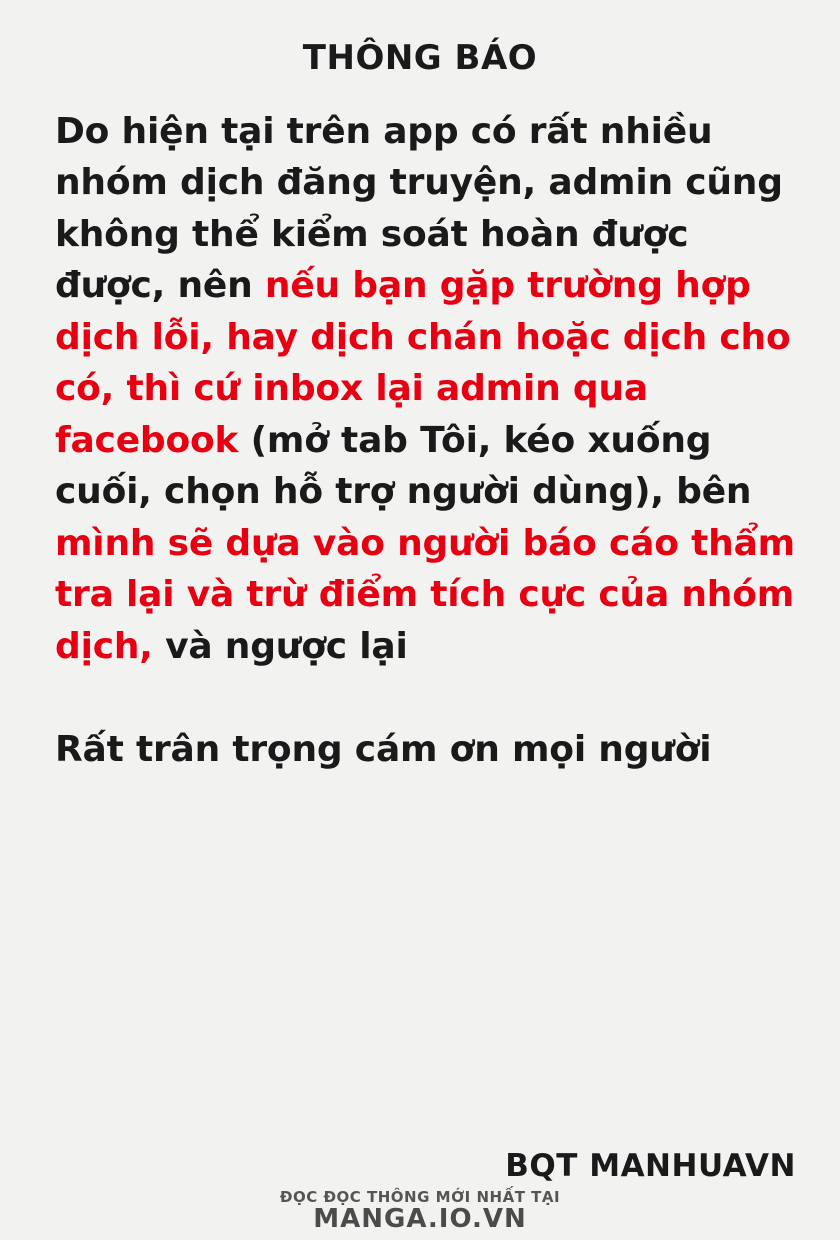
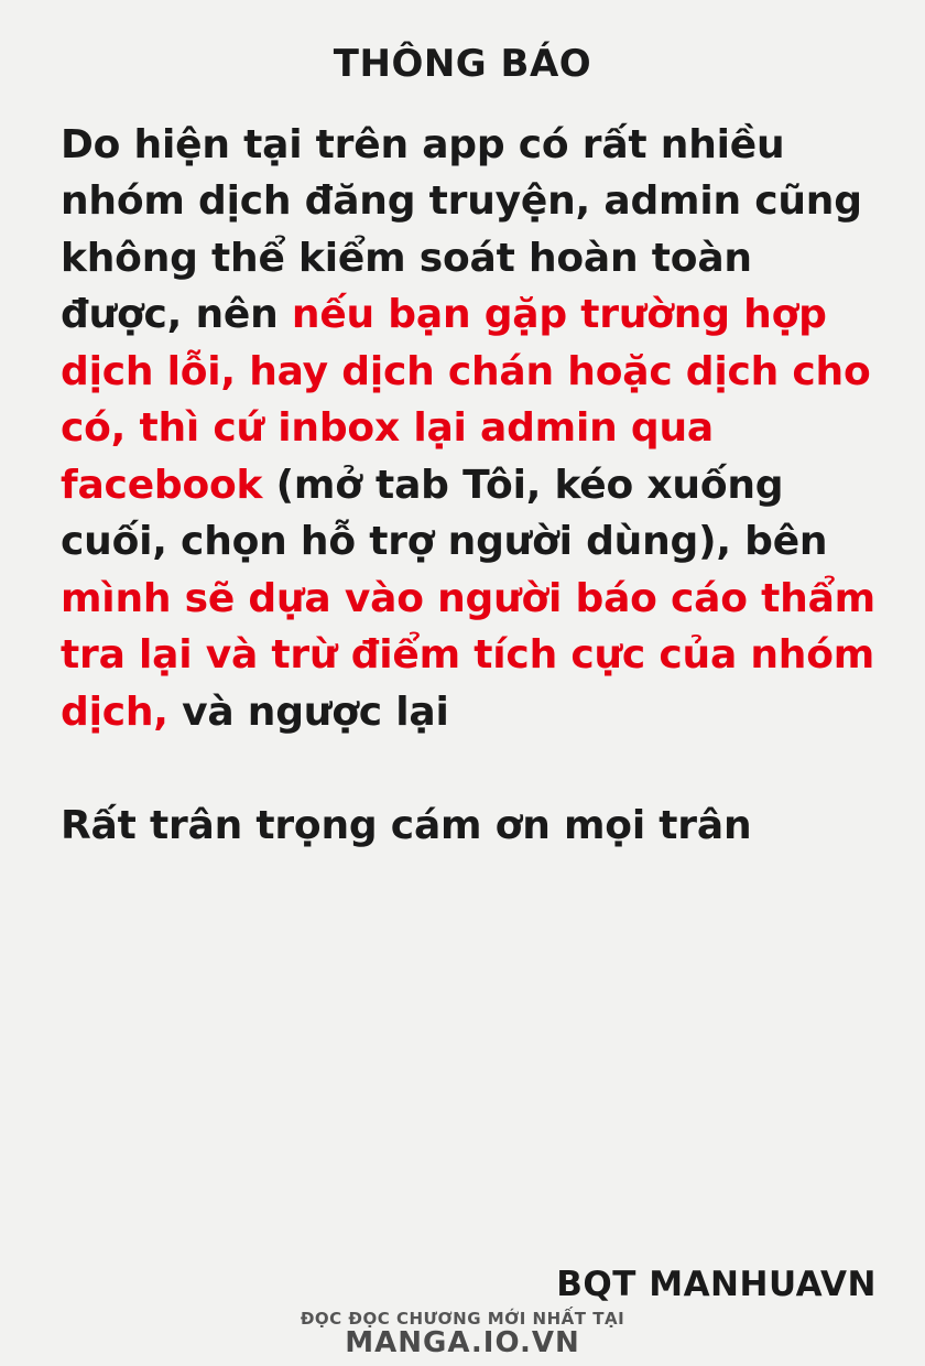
  THÔNG BÁO
- Do hiện tại trên app có rất nhiều nhóm dịch đăng truyện, admin cũng không thể kiểm soát hoàn được được, nên nếu bạn gặp trường hợp dịch lỗi, hay dịch chán hoặc dịch cho có, thì cứ inbox lại admin qua facebook (mở tab Tôi, kéo xuống cuối, chọn hỗ trợ người dùng), bên mình sẽ dựa vào người báo cáo thẩm tra lại và trừ điểm tích cực của nhóm dịch, và ngược lại
+ Do hiện tại trên app có rất nhiều nhóm dịch đăng truyện, admin cũng không thể kiểm soát hoàn toàn được, nên nếu bạn gặp trường hợp dịch lỗi, hay dịch chán hoặc dịch cho có, thì cứ inbox lại admin qua facebook (mở tab Tôi, kéo xuống cuối, chọn hỗ trợ người dùng), bên mình sẽ dựa vào người báo cáo thẩm tra lại và trừ điểm tích cực của nhóm dịch, và ngược lại
- Rất trân trọng cám ơn mọi người
+ Rất trân trọng cám ơn mọi trân
  BQT MANHUAVN
- ĐỌC ĐỌC THÔNG MỚI NHẤT TẠI
+ ĐỌC ĐỌC CHƯƠNG MỚI NHẤT TẠI
  MANGA.IO.VN
